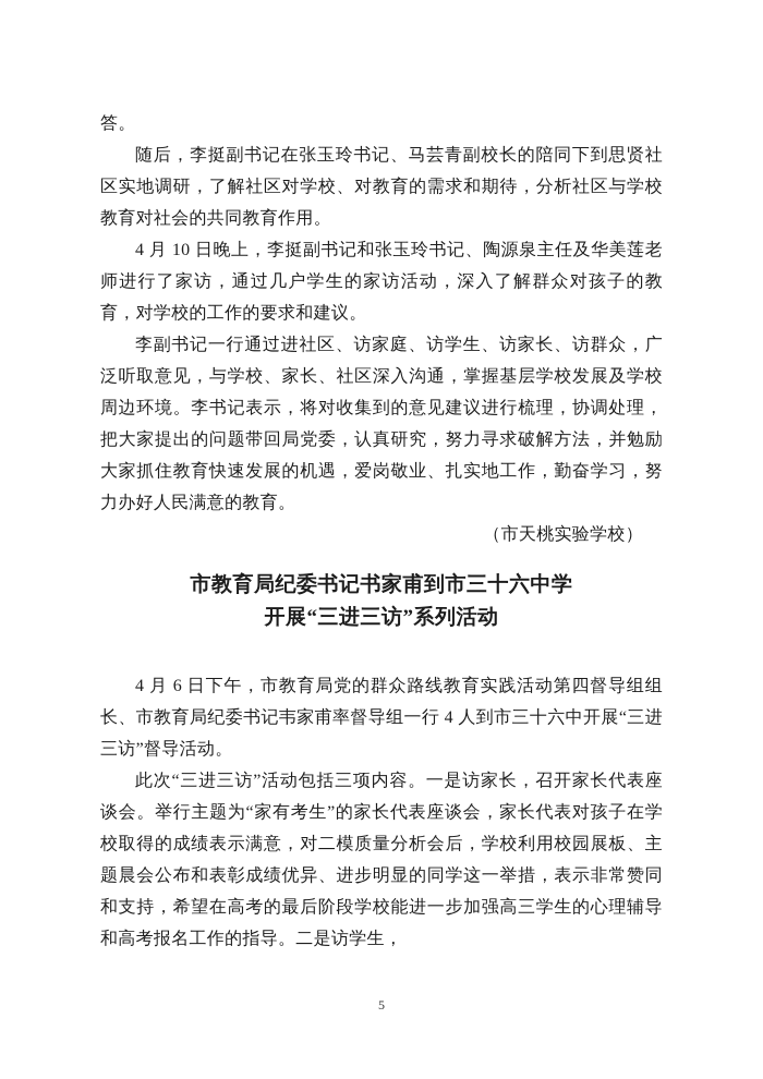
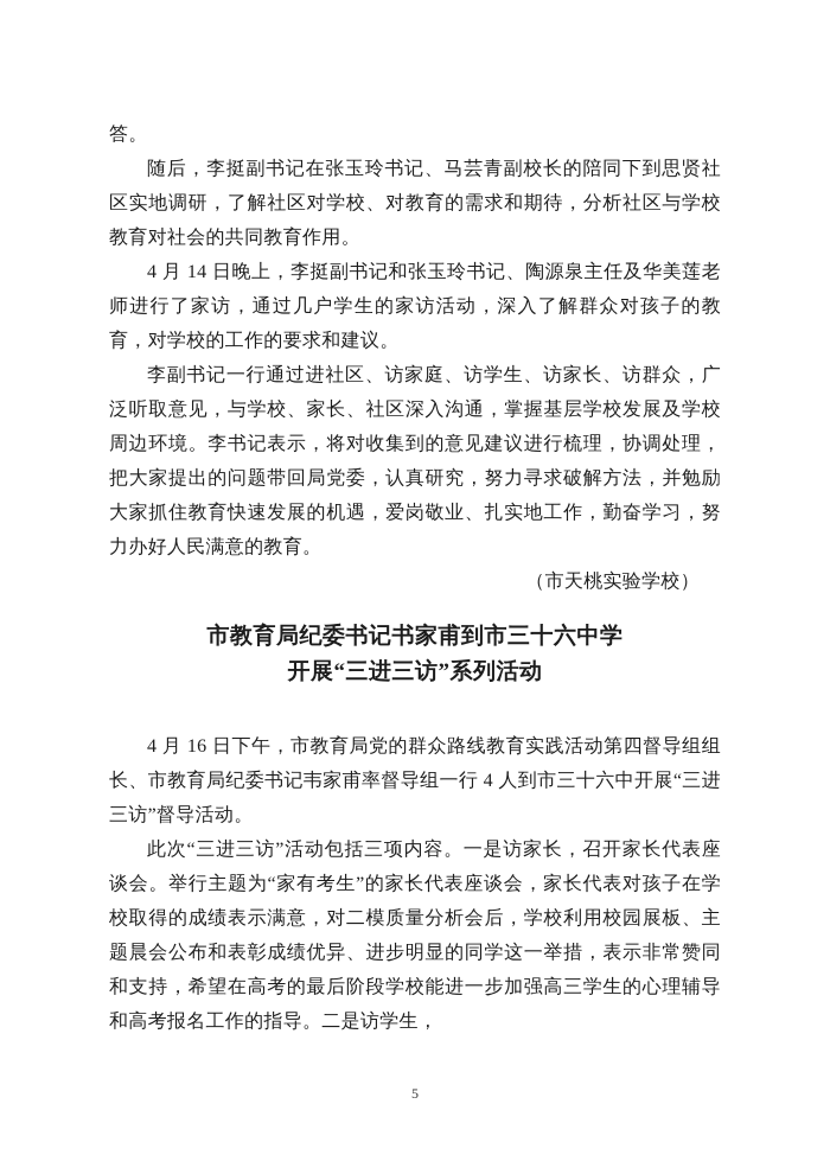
  答。
  随后，李挺副书记在张玉玲书记、马芸青副校长的陪同下到思贤社区实地调研，了解社区对学校、对教育的需求和期待，分析社区与学校教育对社会的共同教育作用。
- 4 月 10 日晚上，李挺副书记和张玉玲书记、陶源泉主任及华美莲老师进行了家访，通过几户学生的家访活动，深入了解群众对孩子的教育，对学校的工作的要求和建议。
+ 4 月 14 日晚上，李挺副书记和张玉玲书记、陶源泉主任及华美莲老师进行了家访，通过几户学生的家访活动，深入了解群众对孩子的教育，对学校的工作的要求和建议。
  李副书记一行通过进社区、访家庭、访学生、访家长、访群众，广泛听取意见，与学校、家长、社区深入沟通，掌握基层学校发展及学校周边环境。李书记表示，将对收集到的意见建议进行梳理，协调处理，把大家提出的问题带回局党委，认真研究，努力寻求破解方法，并勉励大家抓住教育快速发展的机遇，爱岗敬业、扎实地工作，勤奋学习，努力办好人民满意的教育。
  （市天桃实验学校）
  市教育局纪委书记书家甫到市三十六中学
  开展“三进三访”系列活动
- 4 月 6 日下午，市教育局党的群众路线教育实践活动第四督导组组长、市教育局纪委书记韦家甫率督导组一行 4 人到市三十六中开展“三进三访”督导活动。
+ 4 月 16 日下午，市教育局党的群众路线教育实践活动第四督导组组长、市教育局纪委书记韦家甫率督导组一行 4 人到市三十六中开展“三进三访”督导活动。
  此次“三进三访”活动包括三项内容。一是访家长，召开家长代表座谈会。举行主题为“家有考生”的家长代表座谈会，家长代表对孩子在学校取得的成绩表示满意，对二模质量分析会后，学校利用校园展板、主题晨会公布和表彰成绩优异、进步明显的同学这一举措，表示非常赞同和支持，希望在高考的最后阶段学校能进一步加强高三学生的心理辅导和高考报名工作的指导。二是访学生，
  5
